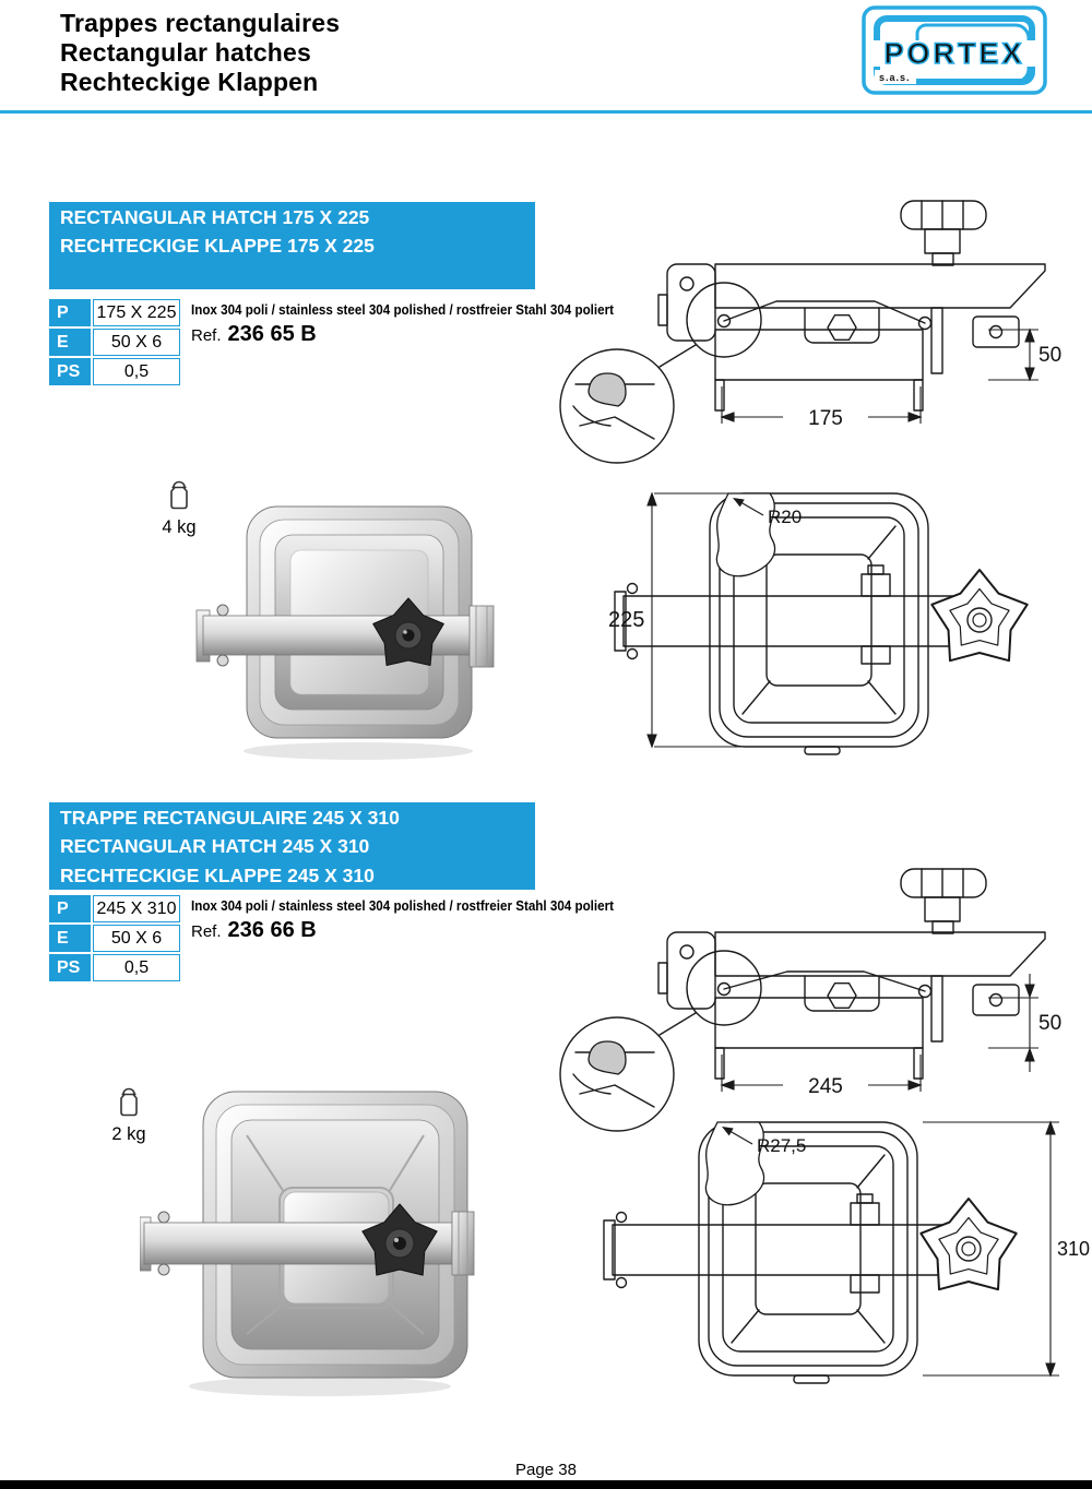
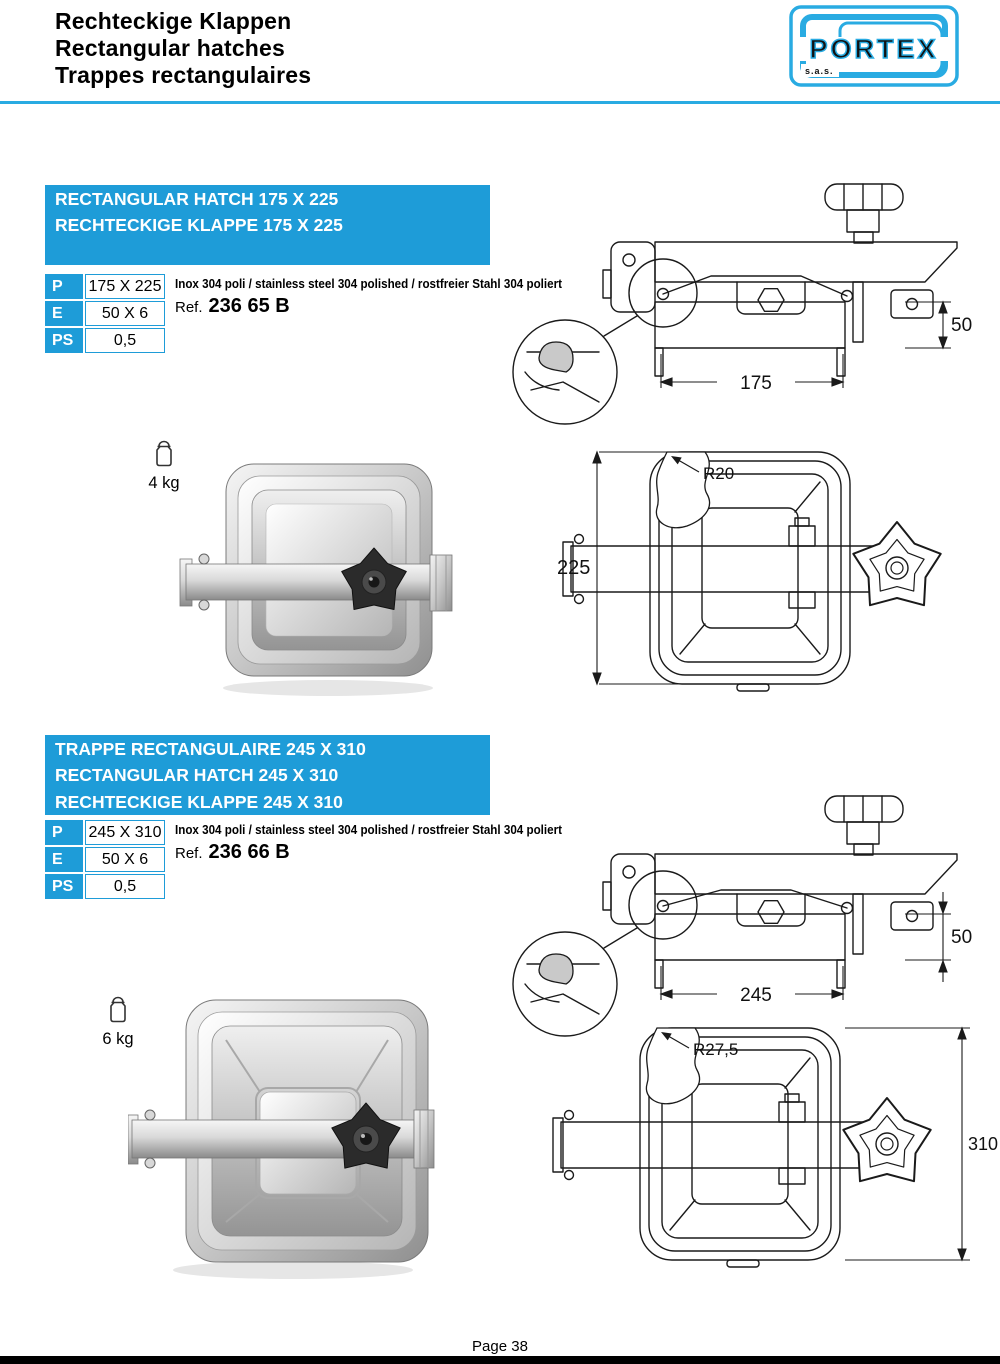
- Trappes rectangulaires
+ Rechteckige Klappen
  Rectangular hatches
- Rechteckige Klappen
+ Trappes rectangulaires
  PORTEX
  s.a.s.
  RECTANGULAR HATCH 175 X 225
  RECHTECKIGE KLAPPE 175 X 225
  P
  175 X 225
  E
  50 X 6
  PS
  0,5
  Inox 304 poli / stainless steel 304 polished / rostfreier Stahl
  Ref. 236 65 B
  4 kg
  50
  175
  R20
  225
  TRAPPE RECTANGULAIRE 245 X 310
  RECTANGULAR HATCH 245 X 310
  RECHTECKIGE KLAPPE 245 X 310
  P
  245 X 310
  E
  50 X 6
  PS
  0,5
  Inox 304 poli / stainless steel 304 polished / rostfreier Stahl
  Ref. 236 66 B
- 2 kg
+ 6 kg
  50
  245
  R27,5
  310
  Page 38
